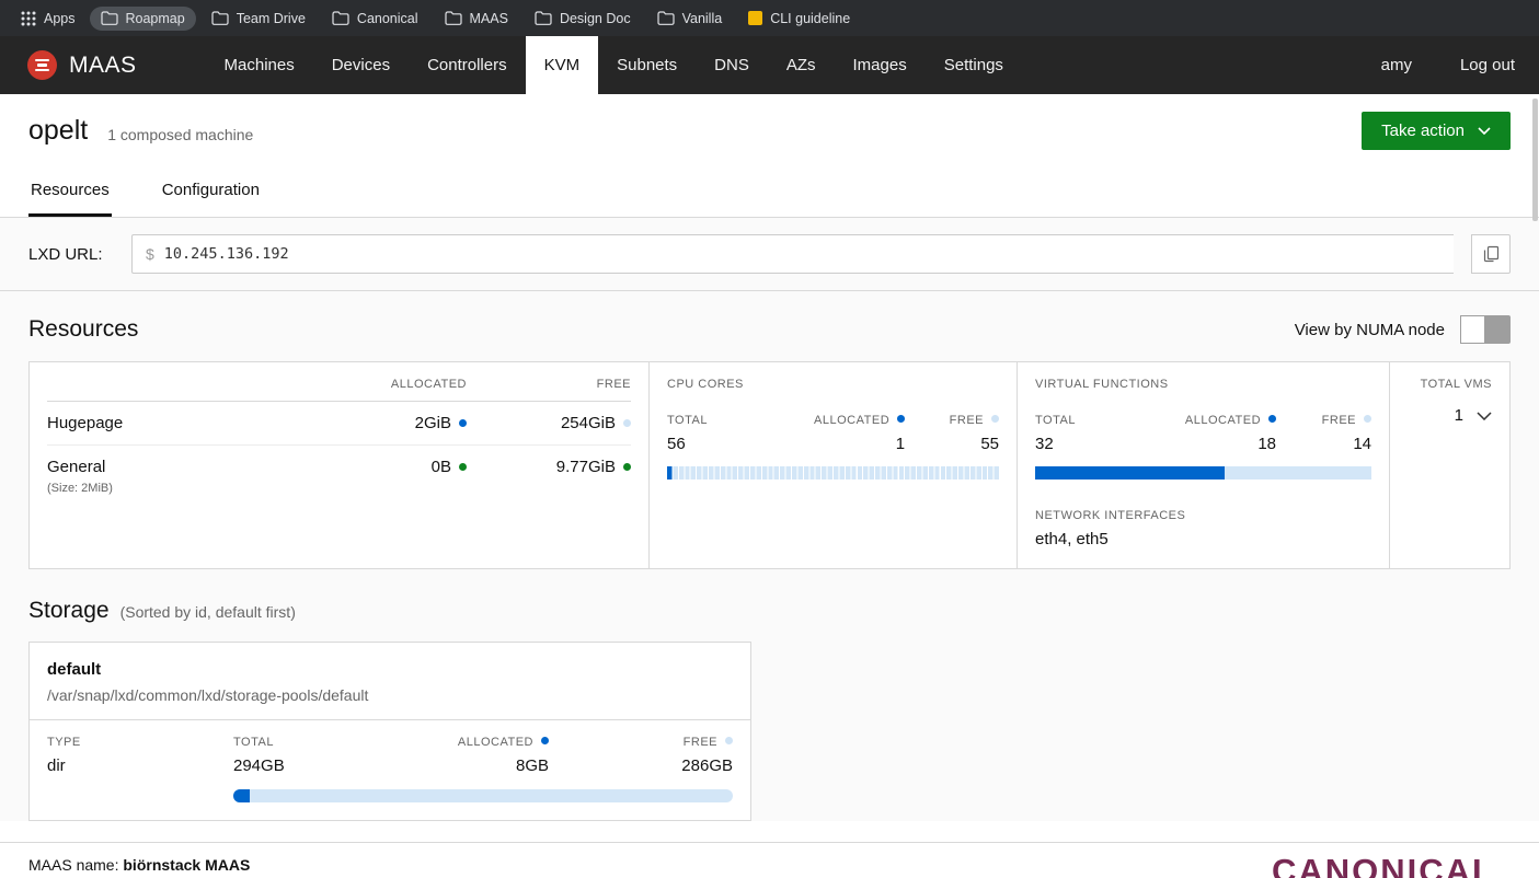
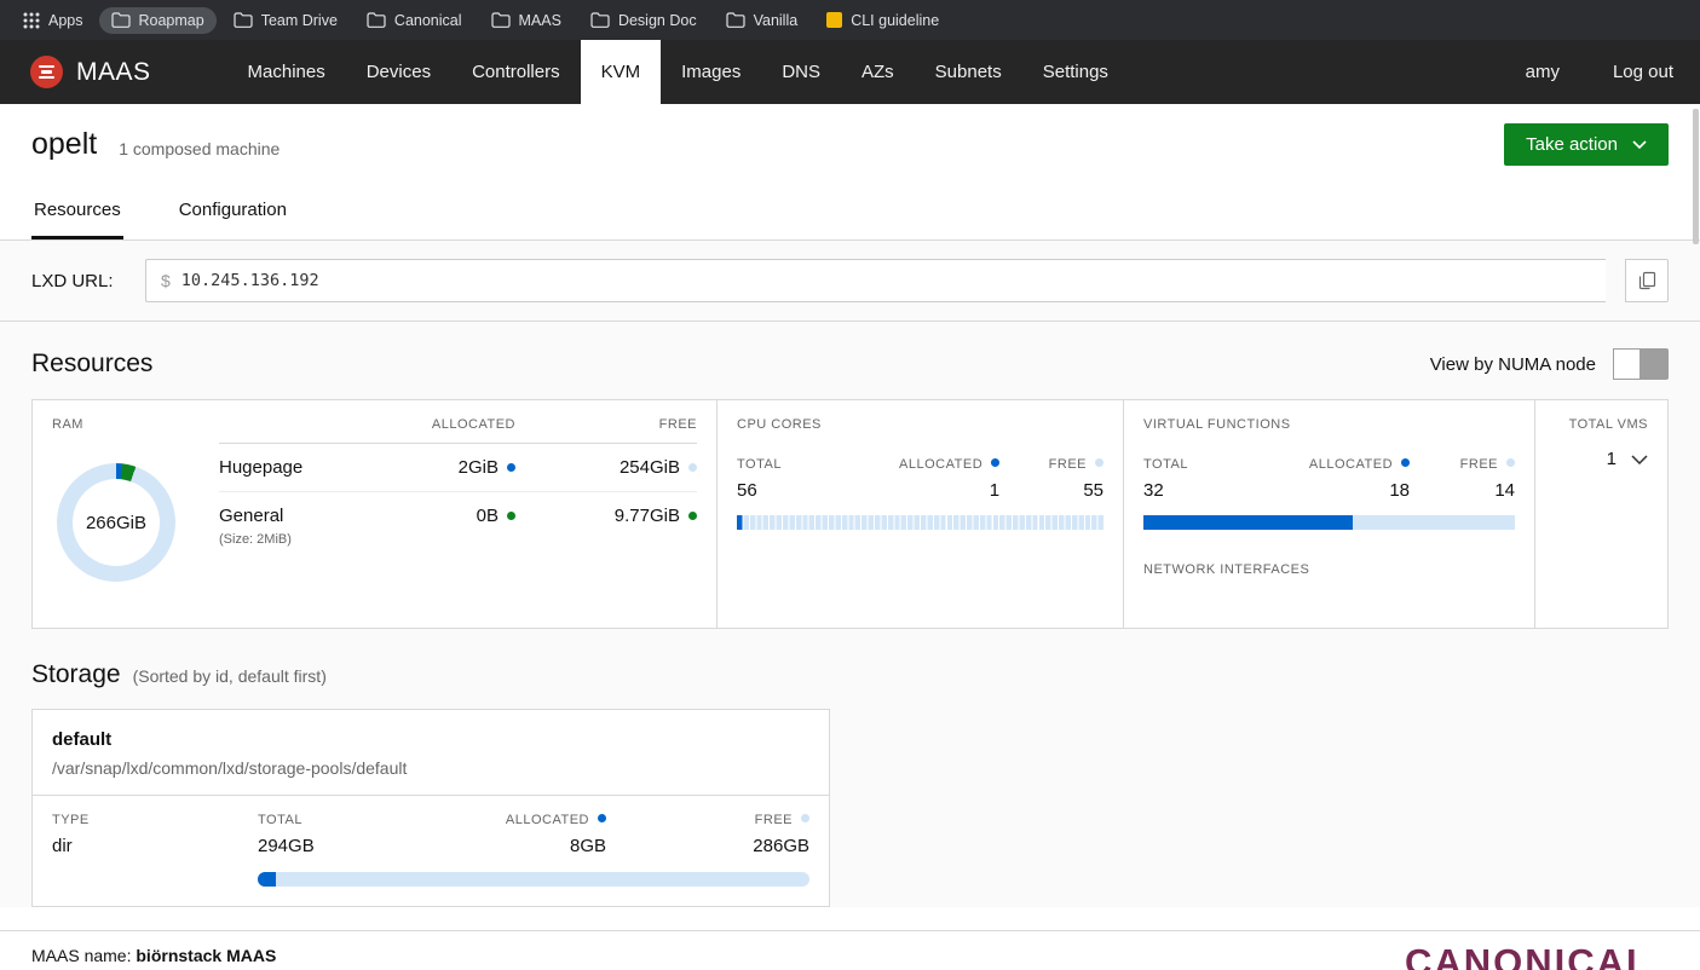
  Apps
  Roapmap
  Team Drive
  Canonical
  MAAS
  Design Doc
  Vanilla
  CLI guideline
  MAAS
  Machines
  Devices
  Controllers
  KVM
- Subnets
+ Images
  DNS
  AZs
- Images
+ Subnets
  Settings
  amy
  Log out
  opelt
  1 composed machine
  Take action
  Resources
  Configuration
  LXD URL:
  $
  10.245.136.192
  Resources
  View by NUMA node
+ RAM
+ 266GiB
  ALLOCATED
  FREE
  Hugepage
  2GiB
  254GiB
  General
  (Size: 2MiB)
  0B
  9.77GiB
  CPU CORES
  TOTAL
  56
  ALLOCATED
  1
  FREE
  55
  VIRTUAL FUNCTIONS
  TOTAL
  32
  ALLOCATED
  18
  FREE
  14
  NETWORK INTERFACES
- eth4, eth5
  TOTAL VMS
  1
  Storage
  (Sorted by id, default first)
  default
  /var/snap/lxd/common/lxd/storage-pools/default
  TYPE
  TOTAL
  ALLOCATED
  FREE
  dir
  294GB
  8GB
  286GB
  MAAS name: biörnstack MAAS
  CANONICAL
